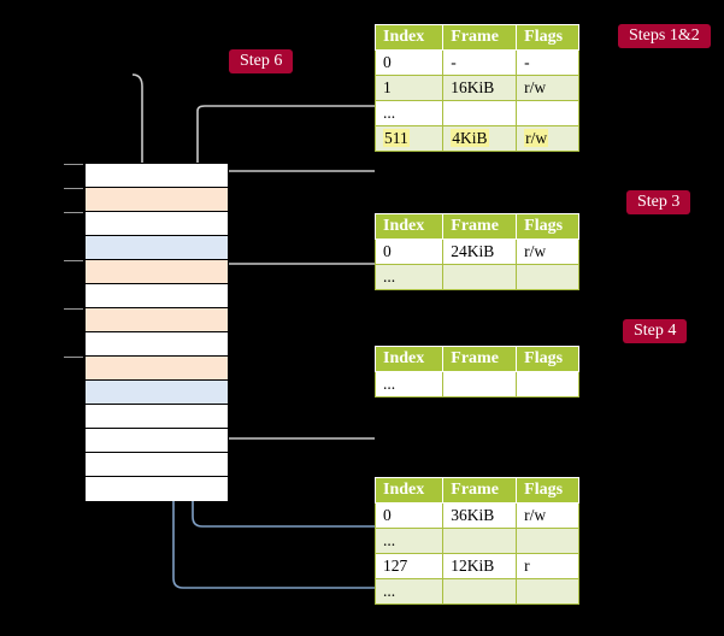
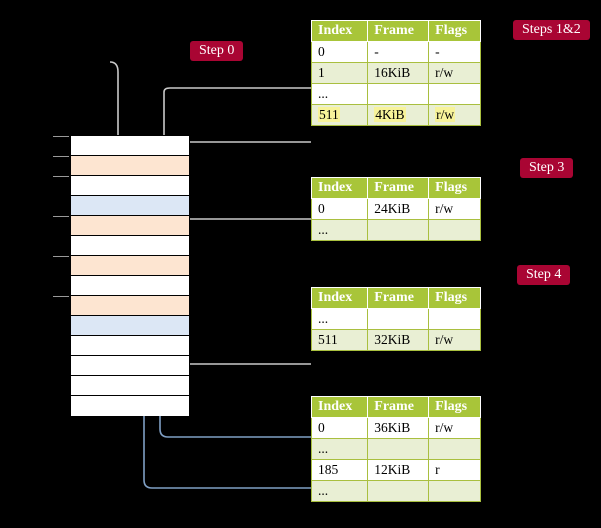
- Step 6
+ Step 0
  Steps 1&2
  Step 3
  Step 4
  Index	Frame	Flags
  0	-	-
  1	16KiB	r/w
  ...
  511	4KiB	r/w
  Index	Frame	Flags
  0	24KiB	r/w
  ...
  Index	Frame	Flags
  ...
+ 511	32KiB	r/w
  Index	Frame	Flags
  0	36KiB	r/w
  ...
- 127	12KiB	r
+ 185	12KiB	r
  ...
